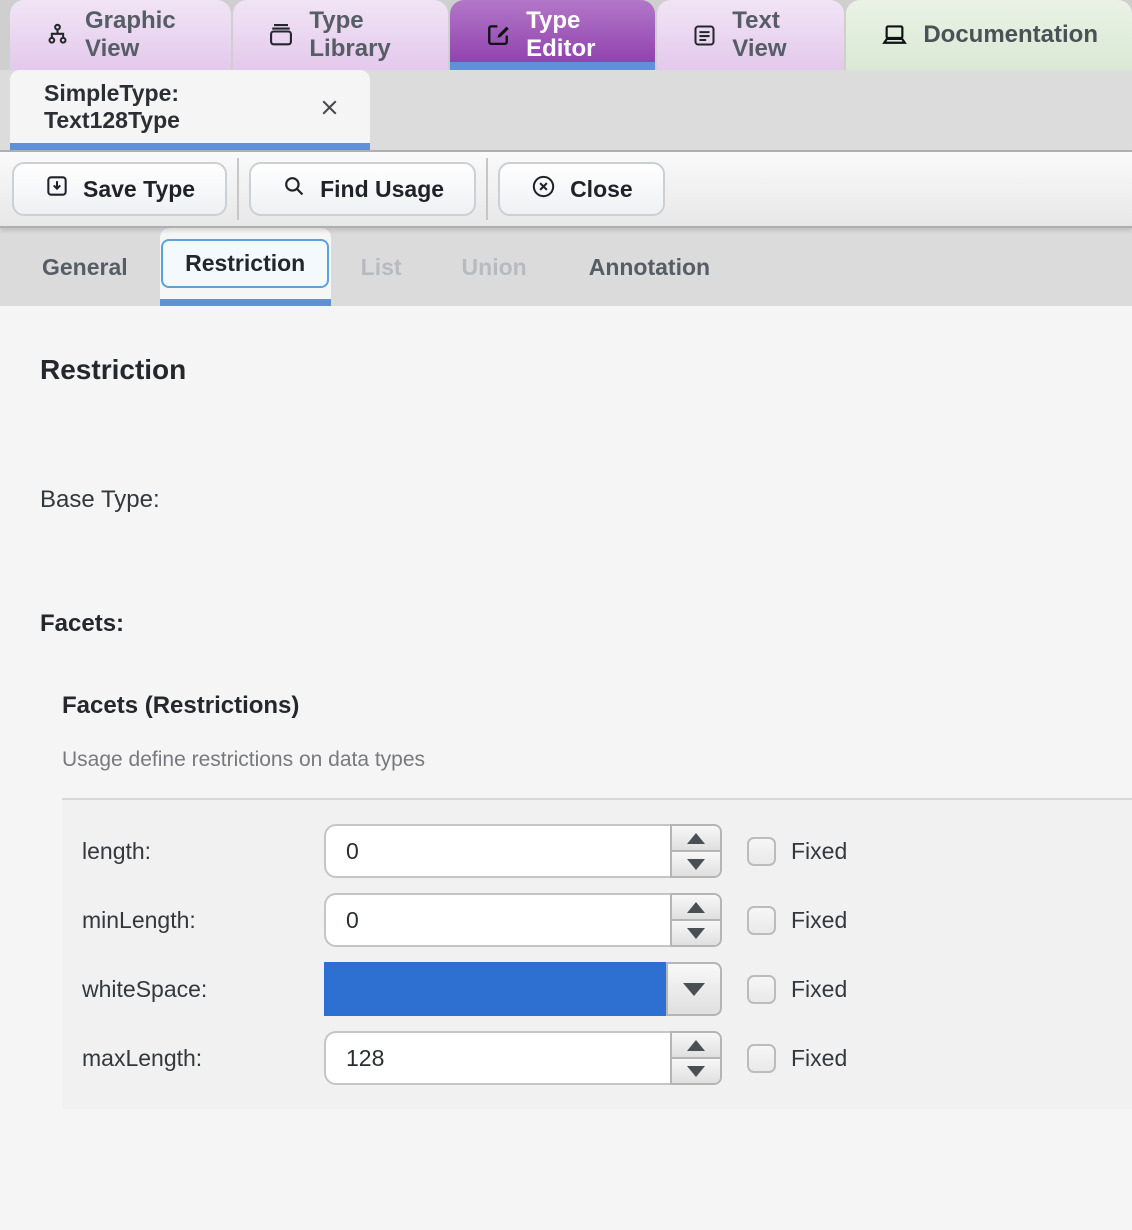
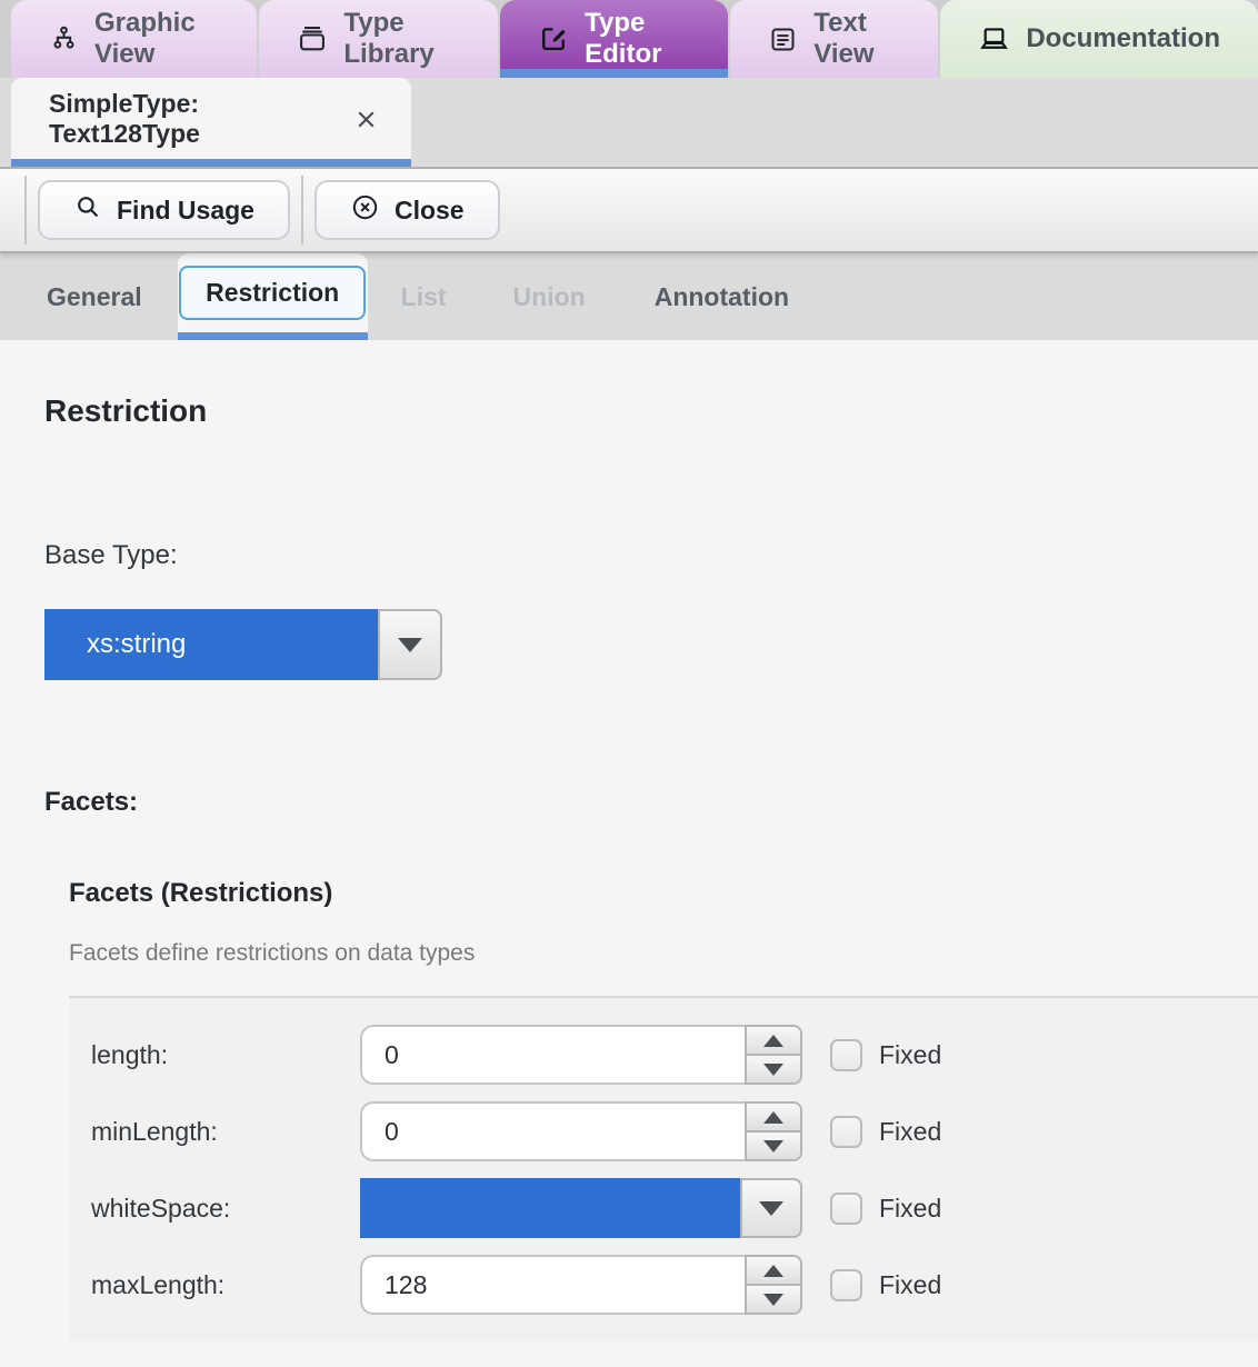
  Graphic View
  Type Library
  Type Editor
  Text View
  Documentation
  SimpleType: Text128Type
- Save Type
  Find Usage
  Close
  General
  Restriction
  List
  Union
  Annotation
  Restriction
  Base Type:
+ xs:string
  Facets:
  Facets (Restrictions)
- Usage define restrictions on data types
+ Facets define restrictions on data types
  length:
  0
  Fixed
  minLength:
  0
  Fixed
  whiteSpace:
  Fixed
  maxLength:
  128
  Fixed
